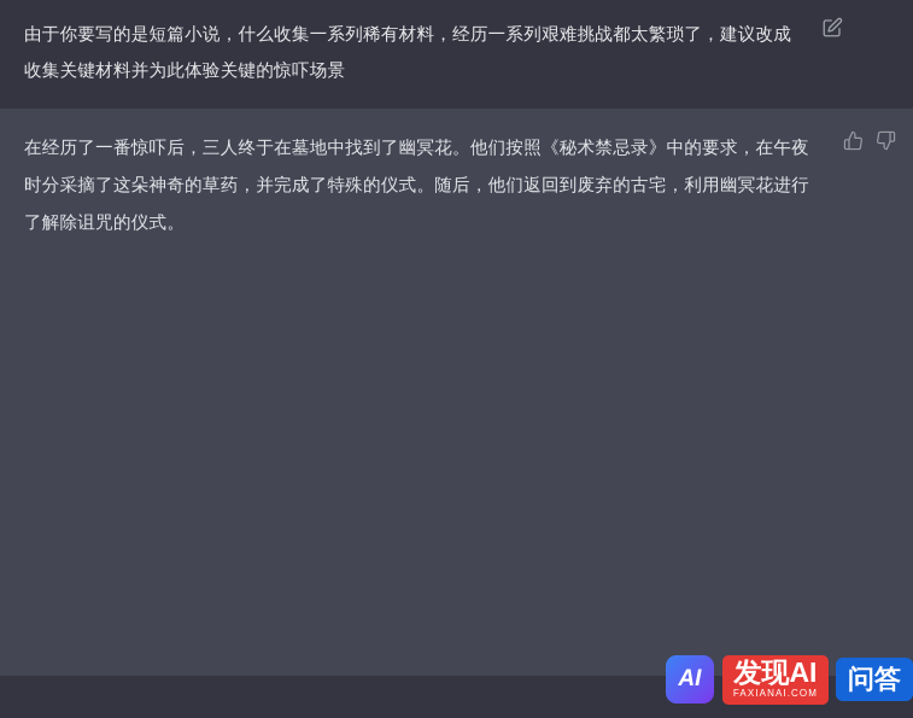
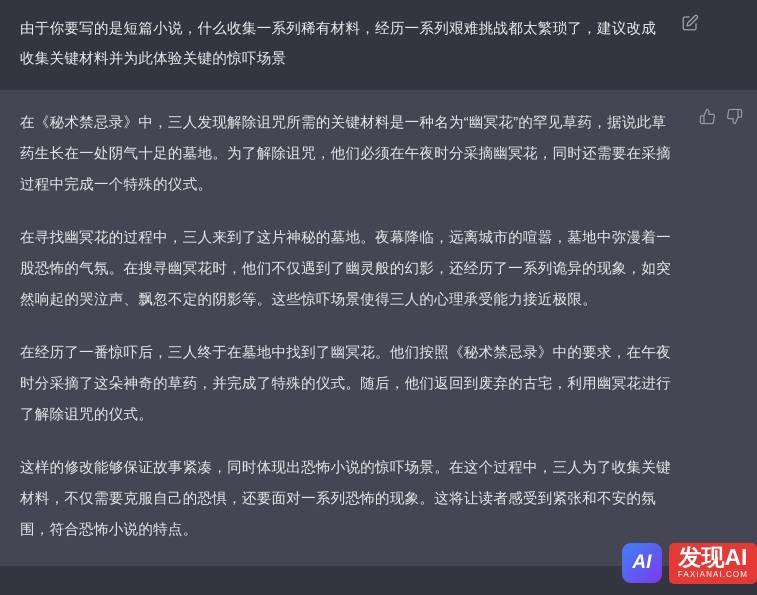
  由于你要写的是短篇小说，什么收集一系列稀有材料，经历一系列艰难挑战都太繁琐了，建议改成收集关键材料并为此体验关键的惊吓场景
+ 在《秘术禁忌录》中，三人发现解除诅咒所需的关键材料是一种名为“幽冥花”的罕见草药，据说此草药生长在一处阴气十足的墓地。为了解除诅咒，他们必须在午夜时分采摘幽冥花，同时还需要在采摘过程中完成一个特殊的仪式。
+ 在寻找幽冥花的过程中，三人来到了这片神秘的墓地。夜幕降临，远离城市的喧嚣，墓地中弥漫着一股恐怖的气氛。在搜寻幽冥花时，他们不仅遇到了幽灵般的幻影，还经历了一系列诡异的现象，如突然响起的哭泣声、飘忽不定的阴影等。这些惊吓场景使得三人的心理承受能力接近极限。
  在经历了一番惊吓后，三人终于在墓地中找到了幽冥花。他们按照《秘术禁忌录》中的要求，在午夜时分采摘了这朵神奇的草药，并完成了特殊的仪式。随后，他们返回到废弃的古宅，利用幽冥花进行了解除诅咒的仪式。
+ 这样的修改能够保证故事紧凑，同时体现出恐怖小说的惊吓场景。在这个过程中，三人为了收集关键材料，不仅需要克服自己的恐惧，还要面对一系列恐怖的现象。这将让读者感受到紧张和不安的氛围，符合恐怖小说的特点。
  AI
  发现AI
  FAXIANAI.COM
- 问答
